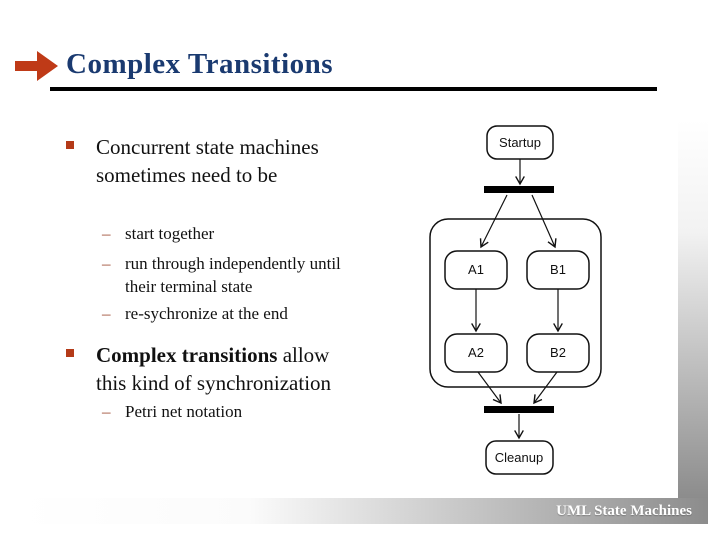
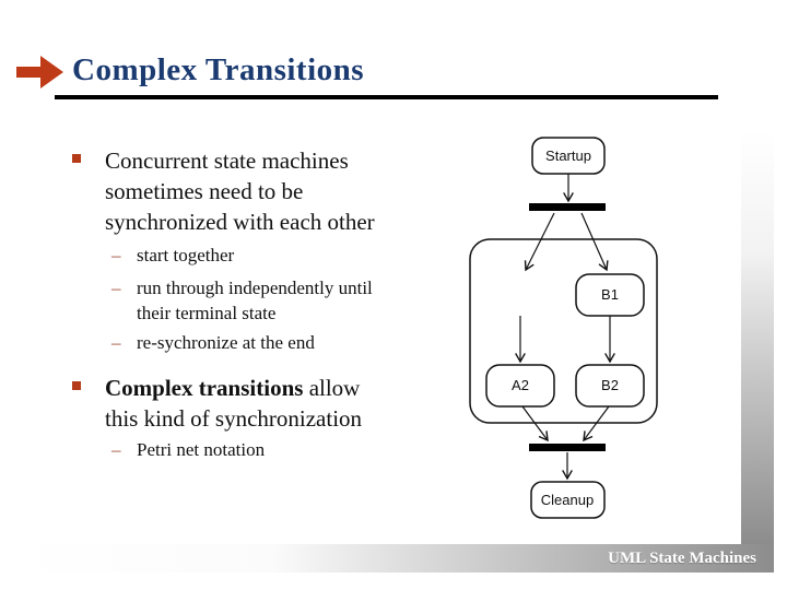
  Complex Transitions
  Concurrent state machines
  sometimes need to be
+ synchronized with each other
  –
  start together
  –
  run through independently until
  their terminal state
  –
  re-sychronize at the end
  Complex transitions allow
  this kind of synchronization
  –
  Petri net notation
  Startup
- A1
  B1
  A2
  B2
  Cleanup
  UML State Machines
